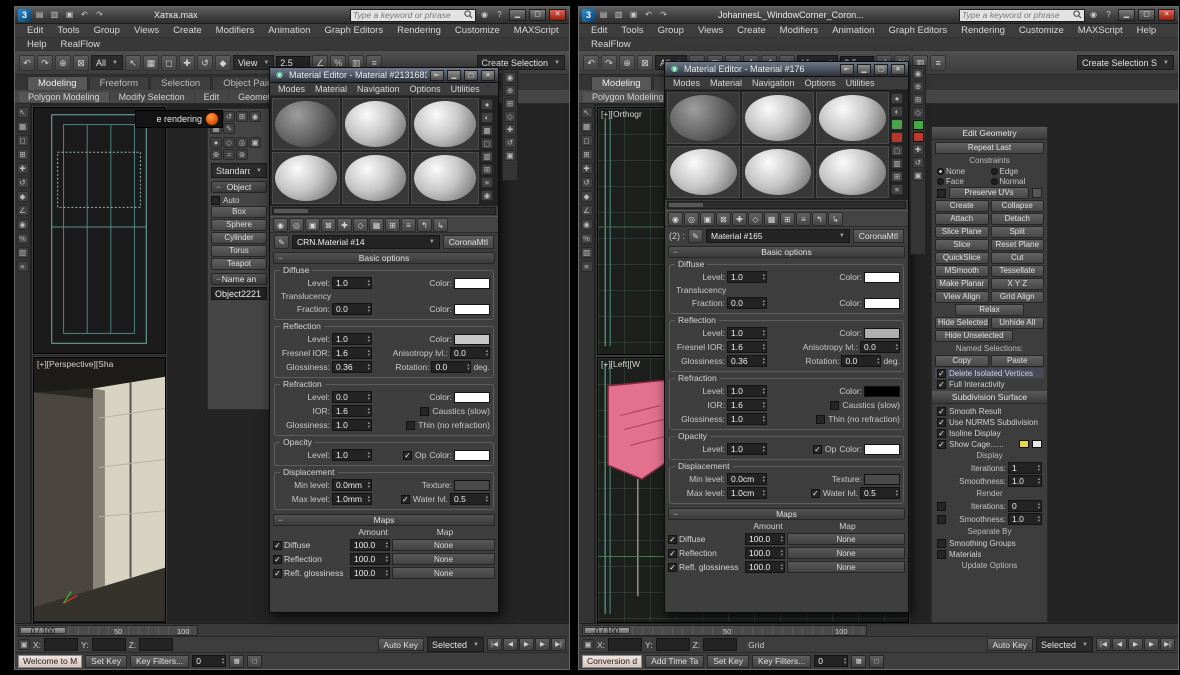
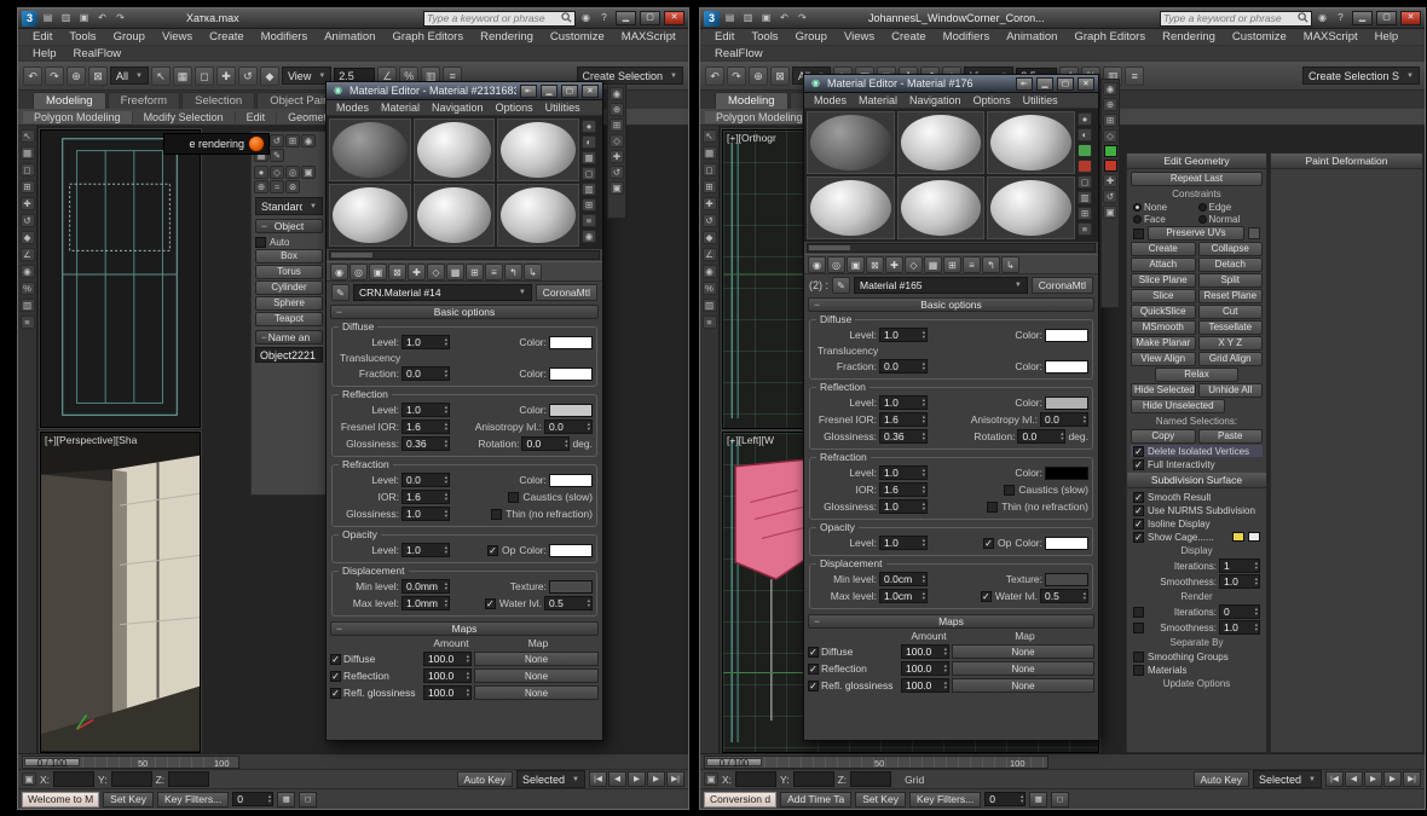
  3
  ▤
  ▥
  ▣
  ↶
  ↷
  Хатка.max
  Type a keyword or phrase
  ◉
  ?
  Edit
  Tools
  Group
  Views
  Create
  Modifiers
  Animation
  Graph Editors
  Rendering
  Customize
  MAXScript
  Help
  RealFlow
  ↶
  ↷
  ⊕
  ⊠
  All
  ↖
  ▦
  ◻
  ✚
  ↺
  ◆
  View
  2.5
  ∠
  %
  ▥
  ≡
  Create Selection
  Modeling
  Freeform
  Selection
  Object Pai
  Polygon Modeling
  Modify Selection
  Edit
  ↖
  ▦
  ◻
  ⊞
  ✚
  ↺
  ◆
  ∠
  ◉
  %
  ▥
  ≡
  [+][Perspective][Sha
  e rendering
  ↺
  ⊞
  ◉
  ▦
  ✎
  ●
  ◇
  ◎
  ▣
  ⊕
  ≈
  ⊛
  Object
  Auto
  Box
- Sphere
+ Torus
  Cylinder
- Torus
+ Sphere
  Teapot
  Name an
  Object2221
  0 / 100
  50
  100
  ▣
  X:
  Y:
  Z:
  Auto Key
  Selected
  Welcome to M
  Set Key
  Key Filters...
  0
  ◉
  Material Editor - Material #213168
  Modes
  Material
  Navigation
  Options
  Utilities
  ●
  ◐
  ▦
  ◻
  ▥
  ⊞
  ≡
  ◉
  ◉
  ◎
  ▣
  ⊠
  ✚
  ◇
  ▦
  ⊞
  ≡
  ↰
  ↳
  ✎
  CRN.Material #14
  CoronaMtl
  Basic options
  Diffuse
  Level:
  1.0
  Color:
  Translucency
  Fraction:
  0.0
  Color:
  Reflection
  Level:
  1.0
  Color:
  Fresnel IOR:
  1.6
  Anisotropy lvl.:
  0.0
  Glossiness:
  0.36
  Rotation:
  0.0
  deg.
  Refraction
  Level:
  0.0
  Color:
  IOR:
  1.6
  Caustics (slow)
  Glossiness:
  1.0
  Thin (no refraction)
  Opacity
  Level:
  1.0
  Op
  Color:
  Displacement
  Min level:
  0.0mm
  Texture:
  Max level:
  1.0mm
  Water lvl.
  0.5
  Maps
  Amount
  Map
  Diffuse
  100.0
  None
  Reflection
  100.0
  None
  Refl. glossiness
  100.0
  None
  ◉
  ⊕
  ⊞
  ◇
  ✚
  ↺
  ▣
  3
  ▤
  ▥
  ▣
  ↶
  ↷
  JohannesL_WindowCorner_Coron...
  Type a keyword or phrase
  ◉
  ?
  Edit
  Tools
  Group
  Views
  Create
  Modifiers
  Animation
  Graph Editors
  Rendering
  Customize
  MAXScript
  Help
  RealFlow
  ↶
  ↷
  ⊕
  ⊠
  ▥
  ≡
  Create Selection S
  Modeling
  Polygon Modeling
  ↖
  ▦
  ◻
  ⊞
  ✚
  ↺
  ◆
  ∠
  ◉
  %
  ▥
  ≡
  [+][Orthogr
  [+][Left][W
  Edit Geometry
  Repeat Last
  Constraints
  None
  Edge
  Face
  Normal
  Preserve UVs
  Create
  Collapse
  Attach
  Detach
  Slice Plane
  Split
  Slice
  Reset Plane
  QuickSlice
  Cut
  MSmooth
  Tessellate
  Make Planar
  X Y Z
  View Align
  Grid Align
  Relax
  Hide Selected
  Unhide All
  Hide Unselected
  Named Selections:
  Copy
  Paste
  Delete Isolated Vertices
  Full Interactivity
  Subdivision Surface
  Smooth Result
  Use NURMS Subdivision
  Isoline Display
  Show Cage......
  Display
  Iterations:
  1
  Smoothness:
  1.0
  Render
  Iterations:
  0
  Smoothness:
  1.0
  Separate By
  Smoothing Groups
  Materials
  Update Options
+ Paint Deformation
  0 / 100
  50
  100
  ▣
  X:
  Y:
  Z:
  Grid
  Auto Key
  Selected
  Conversion d
  Add Time Ta
  Set Key
  Key Filters...
  0
  ◉
  Material Editor - Material #176
  Modes
  Material
  Navigation
  Options
  Utilities
  ●
  ◐
  ◻
  ▥
  ⊞
  ≡
  ◉
  ◎
  ▣
  ⊠
  ✚
  ◇
  ▦
  ⊞
  ≡
  ↰
  ↳
  (2) :
  ✎
  Material #165
  CoronaMtl
  Basic options
  Diffuse
  Level:
  1.0
  Color:
  Translucency
  Fraction:
  0.0
  Color:
  Reflection
  Level:
  1.0
  Color:
  Fresnel IOR:
  1.6
  Anisotropy lvl.:
  0.0
  Glossiness:
  0.36
  Rotation:
  0.0
  deg.
  Refraction
  Level:
  1.0
  Color:
  IOR:
  1.6
  Caustics (slow)
  Glossiness:
  1.0
  Thin (no refraction)
  Opacity
  Level:
  1.0
  Op
  Color:
  Displacement
  Min level:
  0.0cm
  Texture:
  Max level:
  1.0cm
  Water lvl.
  0.5
  Maps
  Amount
  Map
  Diffuse
  100.0
  None
  Reflection
  100.0
  None
  Refl. glossiness
  100.0
  None
  ◉
  ⊕
  ⊞
  ◇
  ✚
  ↺
  ▣
